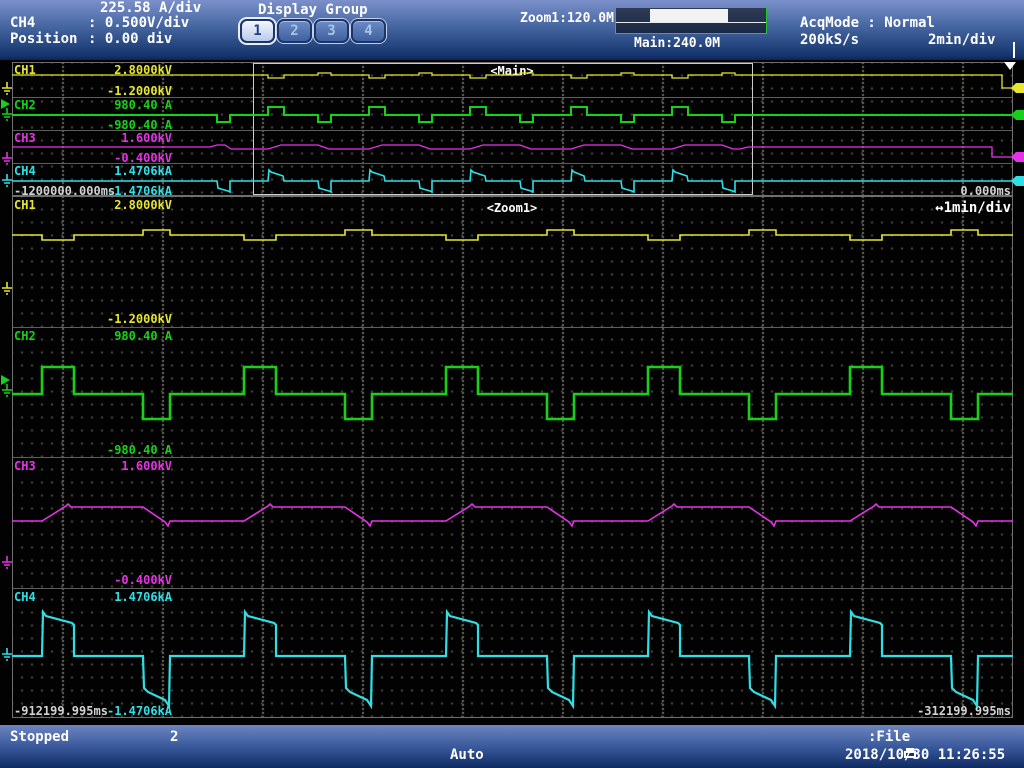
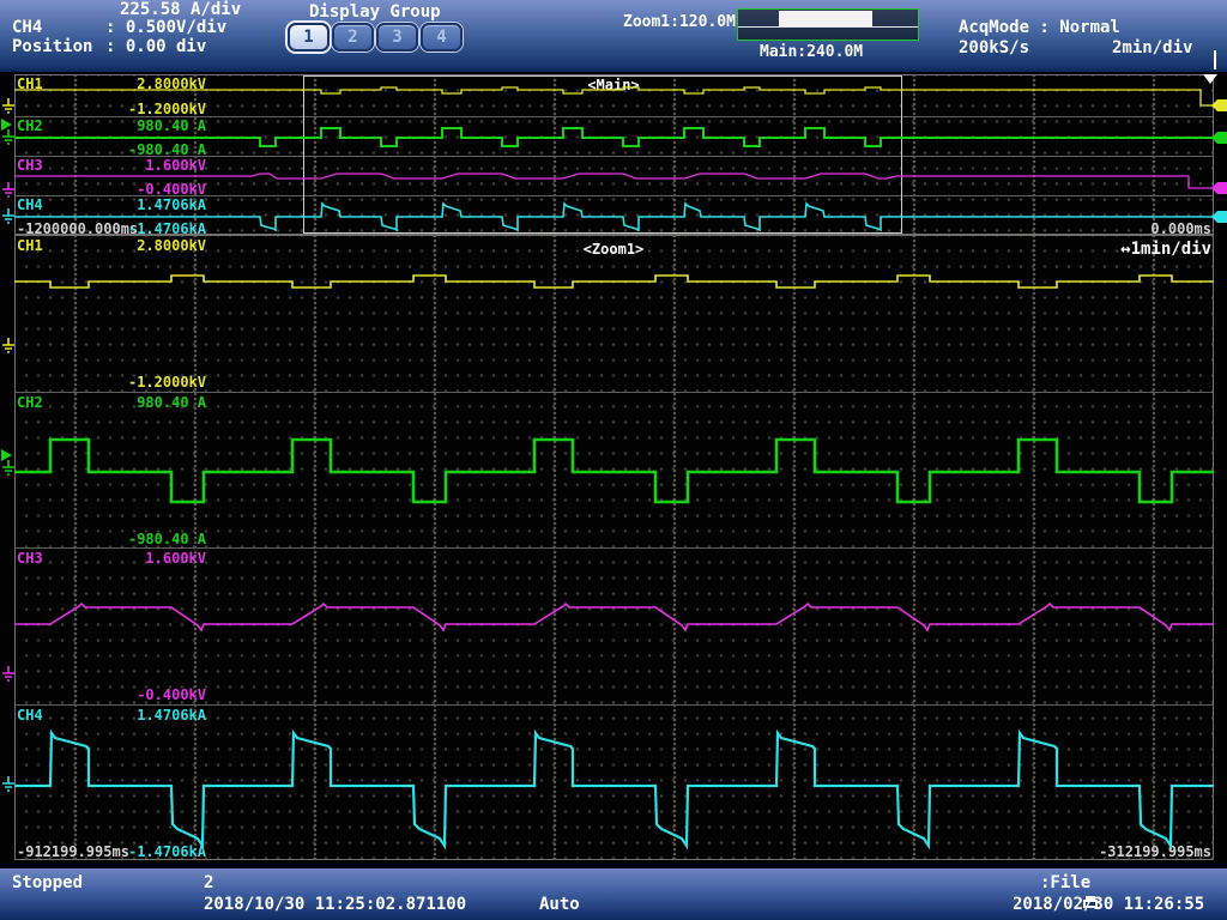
  225.58 A/div
  CH4
  : 0.500V/div
  Position
  : 0.00 div
  Display Group
  1
  2
  3
  4
  Zoom1:120.0M
  Main:240.0M
  AcqMode : Normal
  200kS/s
  2min/div
  <Main>
  CH1
  2.8000kV
  -1.2000kV
  CH2
  980.40 A
  -980.40 A
  CH3
  1.600kV
  -0.400kV
  CH4
  1.4706kA
  -1200000.000ms
  -1.4706kA
  0.000ms
  <Zoom1>
  ↔1min/div
  CH1
  2.8000kV
  -1.2000kV
  CH2
  980.40 A
  -980.40 A
  CH3
  1.600kV
  -0.400kV
  CH4
  1.4706kA
  -912199.995ms
  -1.4706kA
  -312199.995ms
  Stopped
  2
+ 2018/10/30 11:25:02.871100
  Auto
  :File
- 2018/10/30 11:26:55
+ 2018/02/30 11:26:55
